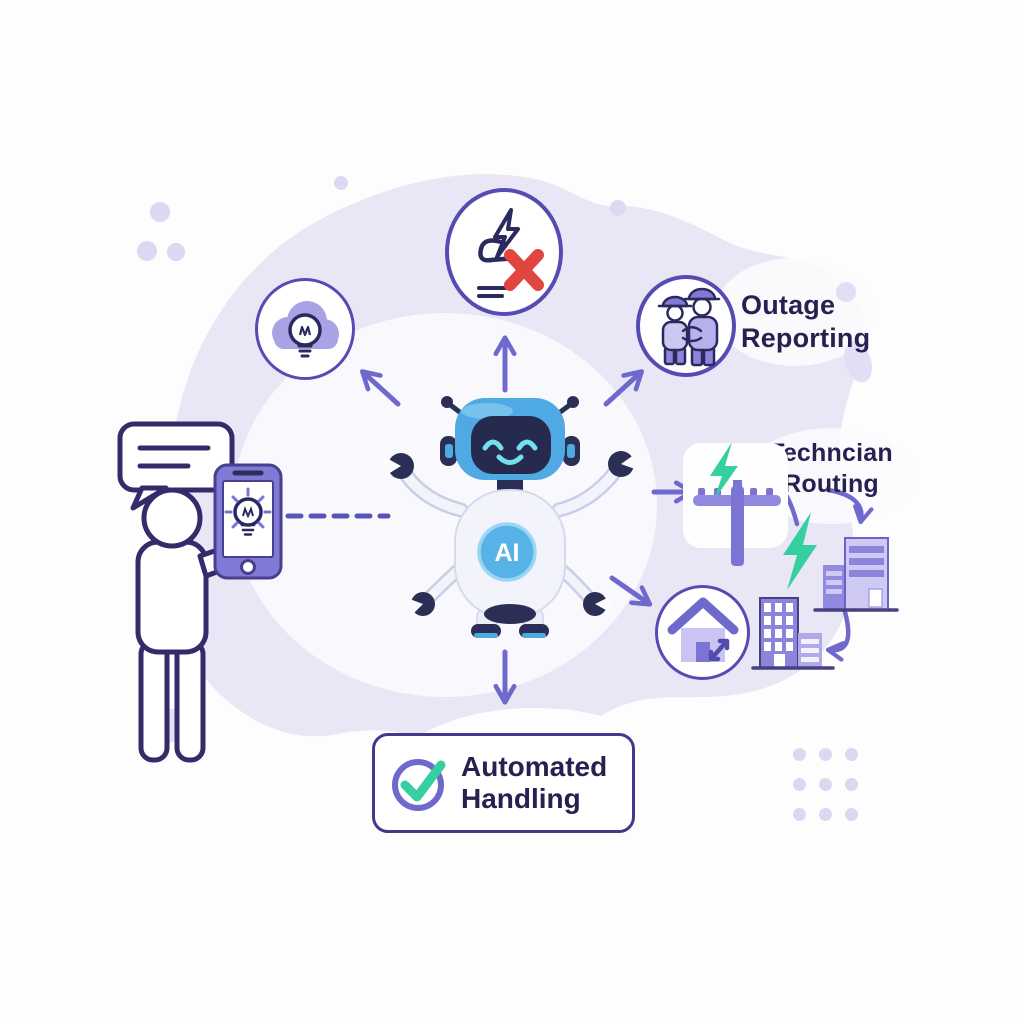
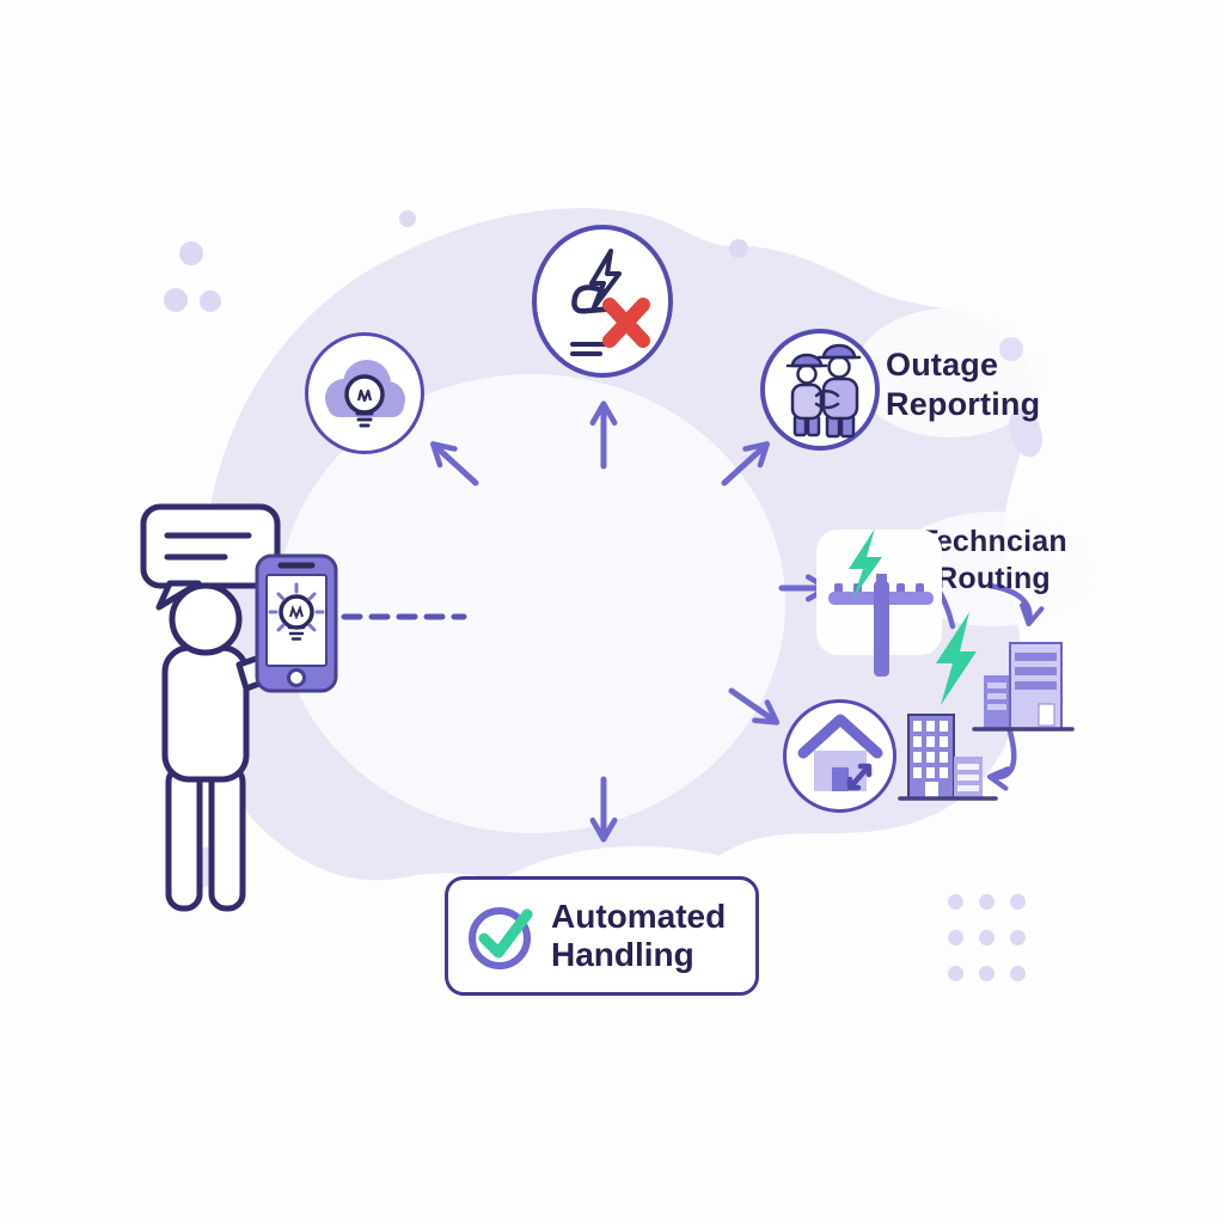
  Outage Reporting
  echncian Routing
- AI
  Automated Handling
